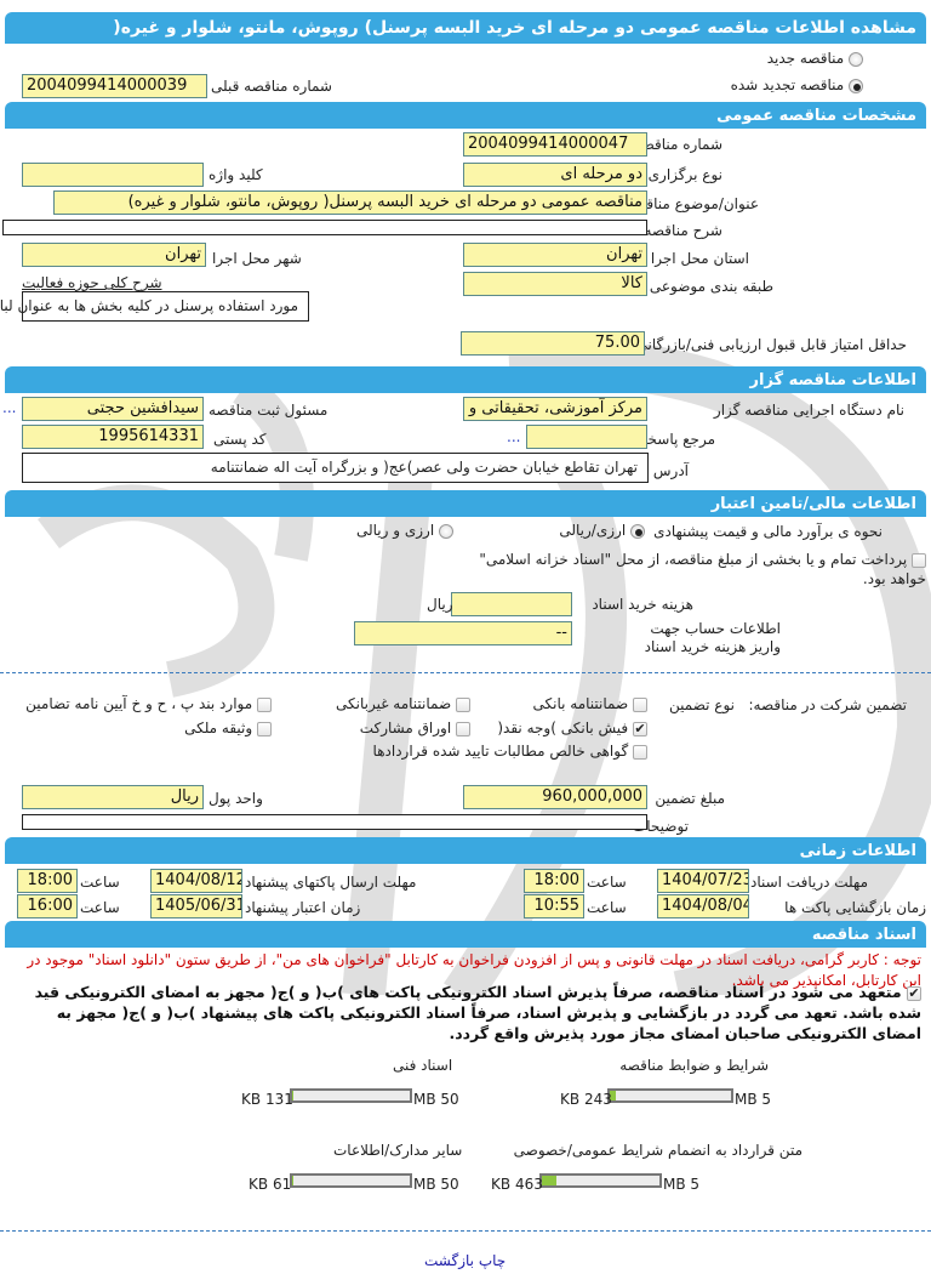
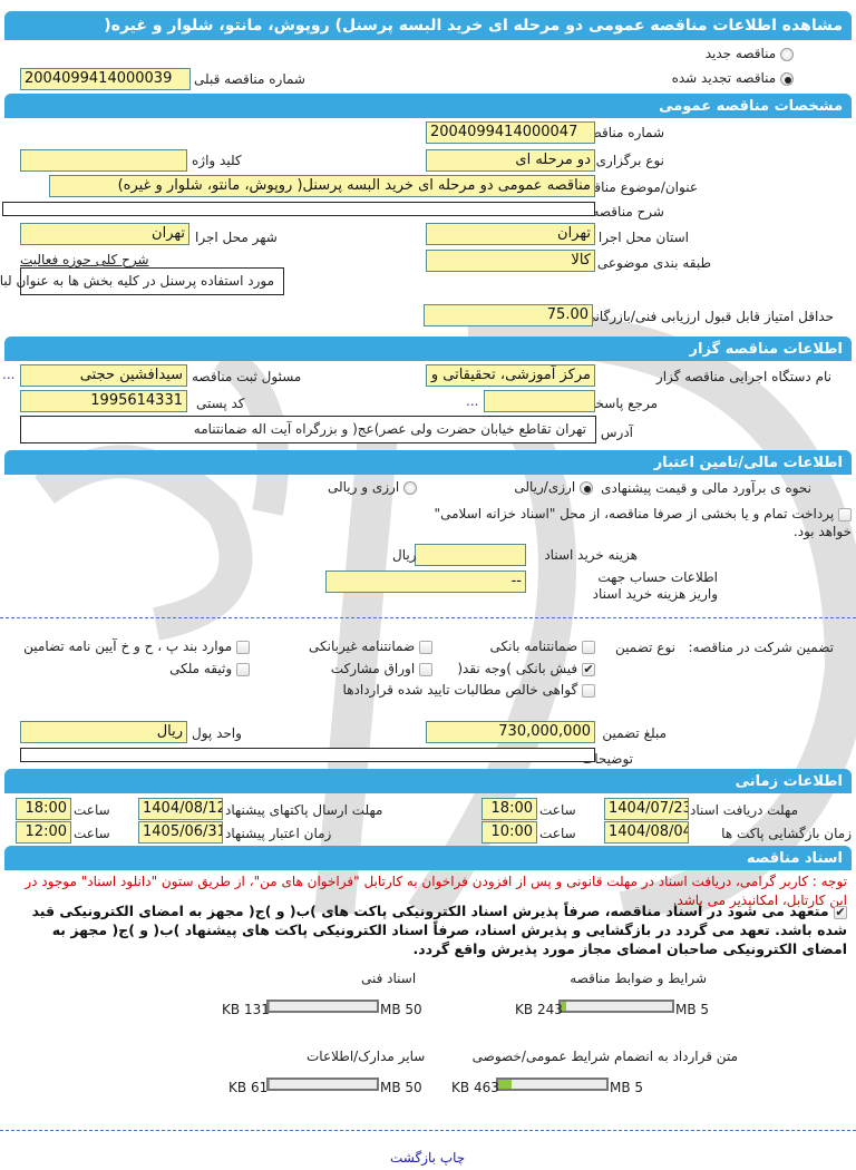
  مشاهده اطلاعات مناقصه عمومی دو مرحله ای خرید البسه پرسنل) روپوش، مانتو، شلوار و غیره(
  مناقصه جدید
  مناقصه تجدید شده
  شماره مناقصه قبلی
  2004099414000039
  مشخصات مناقصه عمومی
  شماره مناقص
  2004099414000047
  نوع برگزاری
  دو مرحله ای
  کلید واژه
  عنوان/موضوع مناق
  مناقصه عمومی دو مرحله ای خرید البسه پرسنل( روپوش، مانتو، شلوار و غیره)
  شرح مناقصه
  استان محل اجرا
  تهران
  شهر محل اجرا
  تهران
  طبقه بندی موضوعی
  کالا
  شرح کلی حوزه فعالیت
  مورد استفاده پرسنل در کلیه بخش ها به عنوان لبا
  حداقل امتیاز قابل قبول ارزیابی فنی/بازرگان
  75.00
  اطلاعات مناقصه گزار
  نام دستگاه اجرایی مناقصه گزار
  مرکز آموزشی، تحقیقاتی و
  مسئول ثبت مناقصه
  سیدافشین حجتی
  ...
  ...
  کد پستی
  1995614331
  آدرس
  تهران تقاطع خیابان حضرت ولی عصر)عج( و بزرگراه آیت اله ضمانتنامه
  اطلاعات مالی/تامین اعتبار
  نحوه ی برآورد مالی و قیمت پیشنهادی
  ارزی/ریالی
  ارزی و ریالی
- پرداخت تمام و یا بخشی از مبلغ مناقصه، از محل "اسناد خزانه اسلامی" خواهد بود.
+ پرداخت تمام و یا بخشی از صرفا مناقصه، از محل "اسناد خزانه اسلامی" خواهد بود.
  هزینه خرید اسناد
  ریال
  اطلاعات حساب جهت واریز هزینه خرید اسناد
  --
  تضمین شرکت در مناقصه:
  نوع تضمین
  ضمانتنامه بانکی
  ضمانتنامه غیربانکی
  موارد بند پ ، ح و خ آیین نامه تضامین
  ✔ فیش بانکی )وجه نقد(
  اوراق مشارکت
  وثیقه ملکی
  گواهی خالص مطالبات تایید شده قراردادها
  مبلغ تضمین
- 960,000,000
+ 730,000,000
  واحد پول
  ریال
  توضیحا
  اطلاعات زمانی
  مهلت دریافت اسناد
  1404/07/23
  ساعت
  18:00
  مهلت ارسال پاکتهای پیشنهاد
  1404/08/12
  ساعت
  18:00
  زمان بازگشایی پاکت ها
  1404/08/04
  ساعت
- 10:55
+ 10:00
  زمان اعتبار پیشنهاد
  1405/06/31
  ساعت
- 16:00
+ 12:00
  اسناد مناقصه
  توجه : کاربر گرامی، دریافت اسناد در مهلت قانونی و پس از افزودن فراخوان به کارتابل "فراخوان های من"، از طریق ستون "دانلود اسناد" موجود در این کارتابل، امکانپذیر می باشد.
  ✔ متعهد می شود در اسناد مناقصه، صرفاً پذیرش اسناد الکترونیکی پاکت های )ب( و )ج( مجهز به امضای الکترونیکی قید شده باشد. تعهد می گردد در بازگشایی و پذیرش اسناد، صرفاً اسناد الکترونیکی پاکت های پیشنهاد )ب( و )ج( مجهز به امضای الکترونیکی صاحبان امضای مجاز مورد پذیرش واقع گردد.
  شرایط و ضوابط مناقصه
  5 MB
  243 KB
  اسناد فنی
  50 MB
  131 KB
  متن قرارداد به انضمام شرایط عمومی/خصوصی
  5 MB
  463 KB
  سایر مدارک/اطلاعات
  50 MB
  61 KB
  چاپ بازگشت
